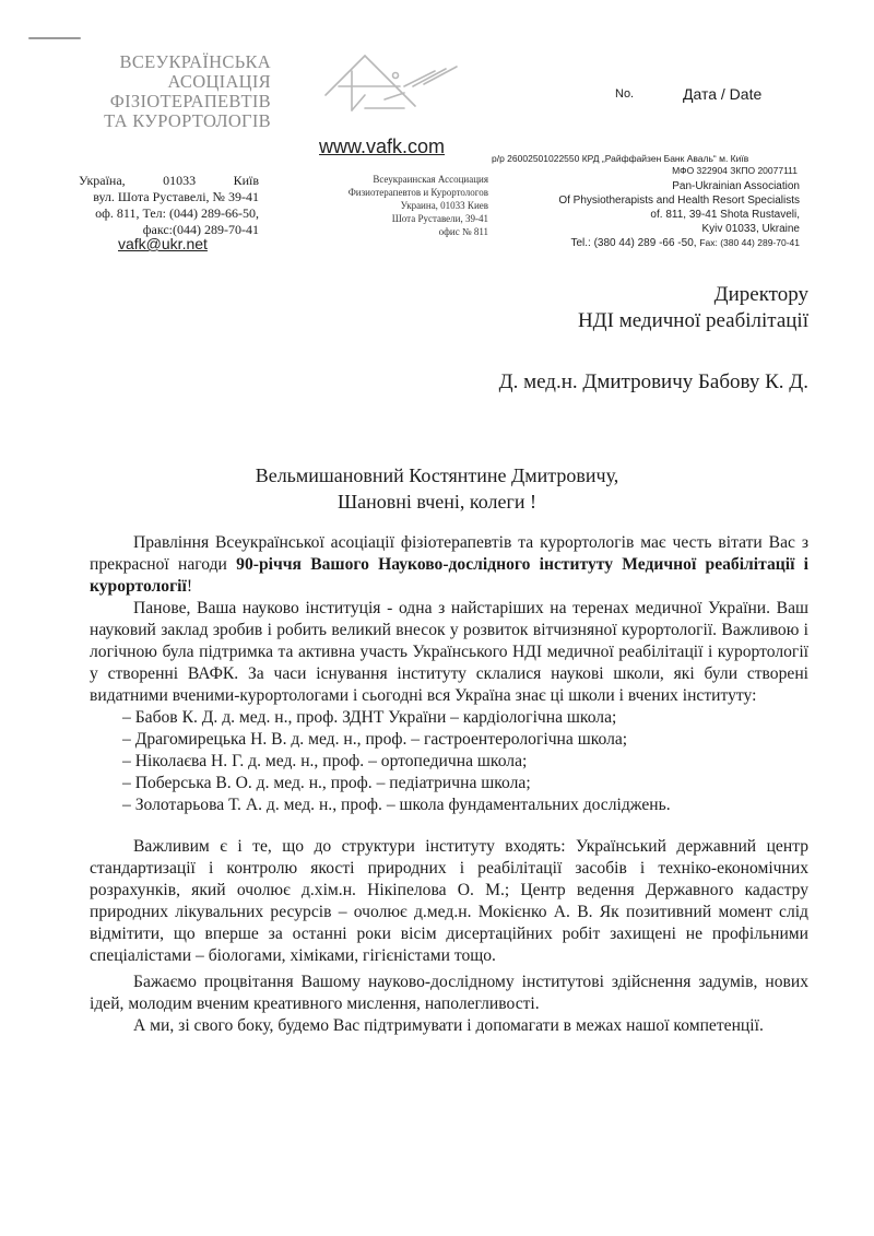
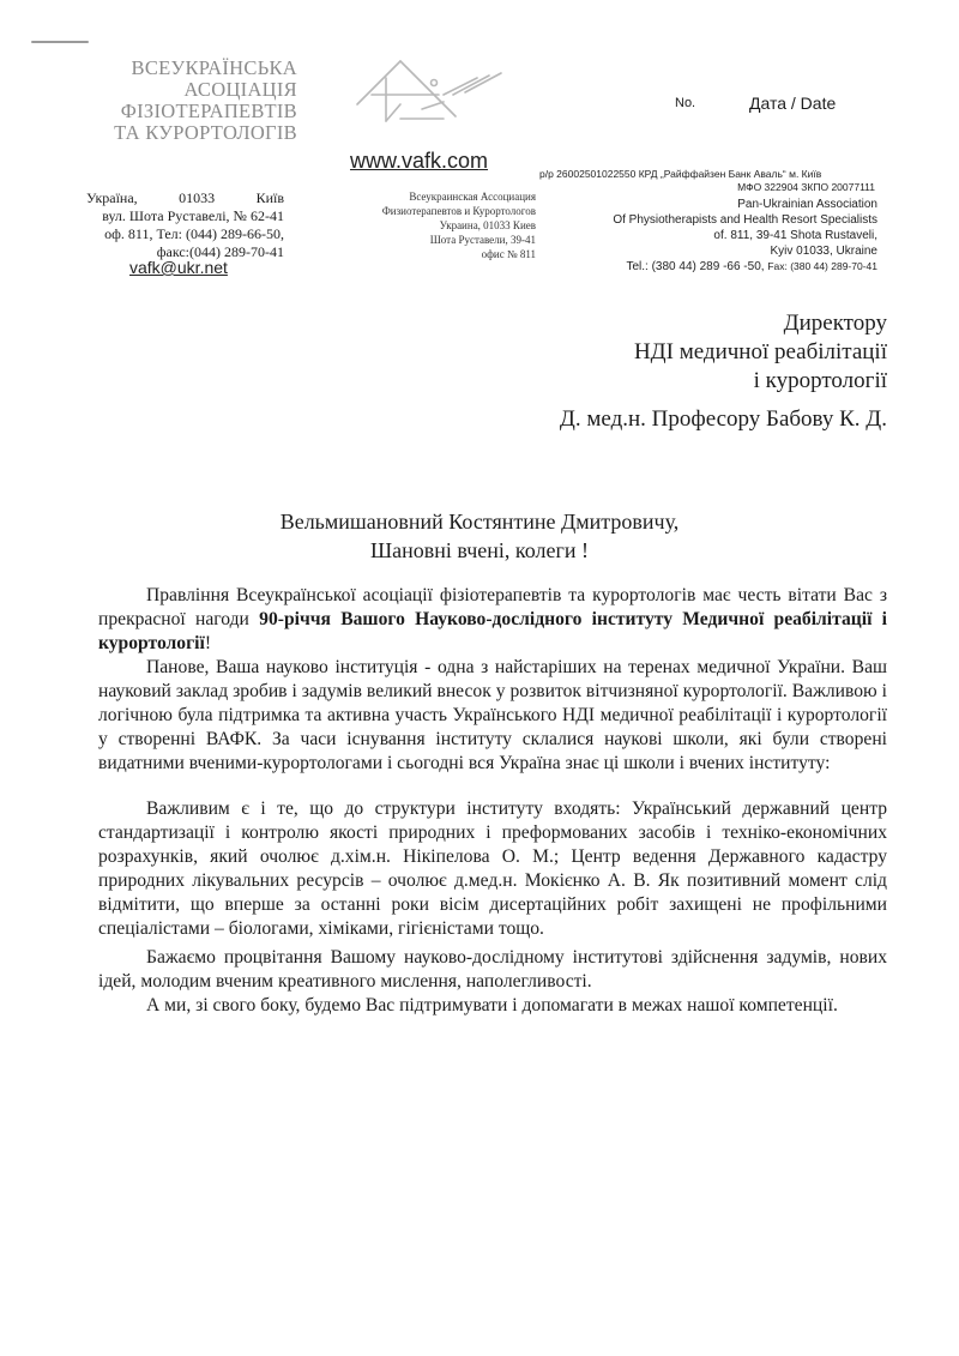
  ВСЕУКРАЇНСЬКА
  АСОЦІАЦІЯ
  ФІЗІОТЕРАПЕВТІВ
  ТА КУРОРТОЛОГІВ
  www.vafk.com
  Україна,
  01033
  Київ
- вул. Шота Руставелі, № 39-41
+ вул. Шота Руставелі, № 62-41
  оф. 811, Тел: (044) 289-66-50,
  факс:(044) 289-70-41
  vafk@ukr.net
  Всеукраинская Ассоциация
  Физиотерапевтов и Курортологов
  Украина, 01033 Киев
  Шота Руставели, 39-41
  офис № 811
  No.
  Дата / Date
  р/р 26002501022550 КРД „Райффайзен Банк Аваль“ м. Київ
  МФО 322904 ЗКПО 20077111
  Pan-Ukrainian Association
  Of Physiotherapists and Health Resort Specialists
  of. 811, 39-41 Shota Rustaveli,
  Kyiv 01033, Ukraine
  Tel.: (380 44) 289 -66 -50, Fax: (380 44) 289-70-41
  Директору
  НДІ медичної реабілітації
+ і курортології
- Д. мед.н. Дмитровичу Бабову К. Д.
+ Д. мед.н. Професору Бабову К. Д.
  Вельмишановний Костянтине Дмитровичу,
  Шановні вчені, колеги !
  Правління Всеукраїнської асоціації фізіотерапевтів та курортологів має честь вітати Вас з прекрасної нагоди 90-річчя Вашого Науково-дослідного інституту Медичної реабілітації і курортології!
- Панове, Ваша науково інституція - одна з найстаріших на теренах медичної України. Ваш науковий заклад зробив і робить великий внесок у розвиток вітчизняної курортології. Важливою і логічною була підтримка та активна участь Українського НДІ медичної реабілітації і курортології у створенні ВАФК. За часи існування інституту склалися наукові школи, які були створені видатними вченими-курортологами і сьогодні вся Україна знає ці школи і вчених інституту:
+ Панове, Ваша науково інституція - одна з найстаріших на теренах медичної України. Ваш науковий заклад зробив і задумів великий внесок у розвиток вітчизняної курортології. Важливою і логічною була підтримка та активна участь Українського НДІ медичної реабілітації і курортології у створенні ВАФК. За часи існування інституту склалися наукові школи, які були створені видатними вченими-курортологами і сьогодні вся Україна знає ці школи і вчених інституту:
- – Бабов К. Д. д. мед. н., проф. ЗДНТ України – кардіологічна школа;
- – Драгомирецька Н. В. д. мед. н., проф. – гастроентерологічна школа;
- – Ніколаєва Н. Г. д. мед. н., проф. – ортопедична школа;
- – Поберська В. О. д. мед. н., проф. – педіатрична школа;
- – Золотарьова Т. А. д. мед. н., проф. – школа фундаментальних досліджень.
- Важливим є і те, що до структури інституту входять: Український державний центр стандартизації і контролю якості природних і реабілітації засобів і техніко-економічних розрахунків, який очолює д.хім.н. Нікіпелова О. М.; Центр ведення Державного кадастру природних лікувальних ресурсів – очолює д.мед.н. Мокієнко А. В. Як позитивний момент слід відмітити, що вперше за останні роки вісім дисертаційних робіт захищені не профільними спеціалістами – біологами, хіміками, гігієністами тощо.
+ Важливим є і те, що до структури інституту входять: Український державний центр стандартизації і контролю якості природних і преформованих засобів і техніко-економічних розрахунків, який очолює д.хім.н. Нікіпелова О. М.; Центр ведення Державного кадастру природних лікувальних ресурсів – очолює д.мед.н. Мокієнко А. В. Як позитивний момент слід відмітити, що вперше за останні роки вісім дисертаційних робіт захищені не профільними спеціалістами – біологами, хіміками, гігієністами тощо.
  Бажаємо процвітання Вашому науково-дослідному інститутові здійснення задумів, нових ідей, молодим вченим креативного мислення, наполегливості.
  А ми, зі свого боку, будемо Вас підтримувати і допомагати в межах нашої компетенції.
